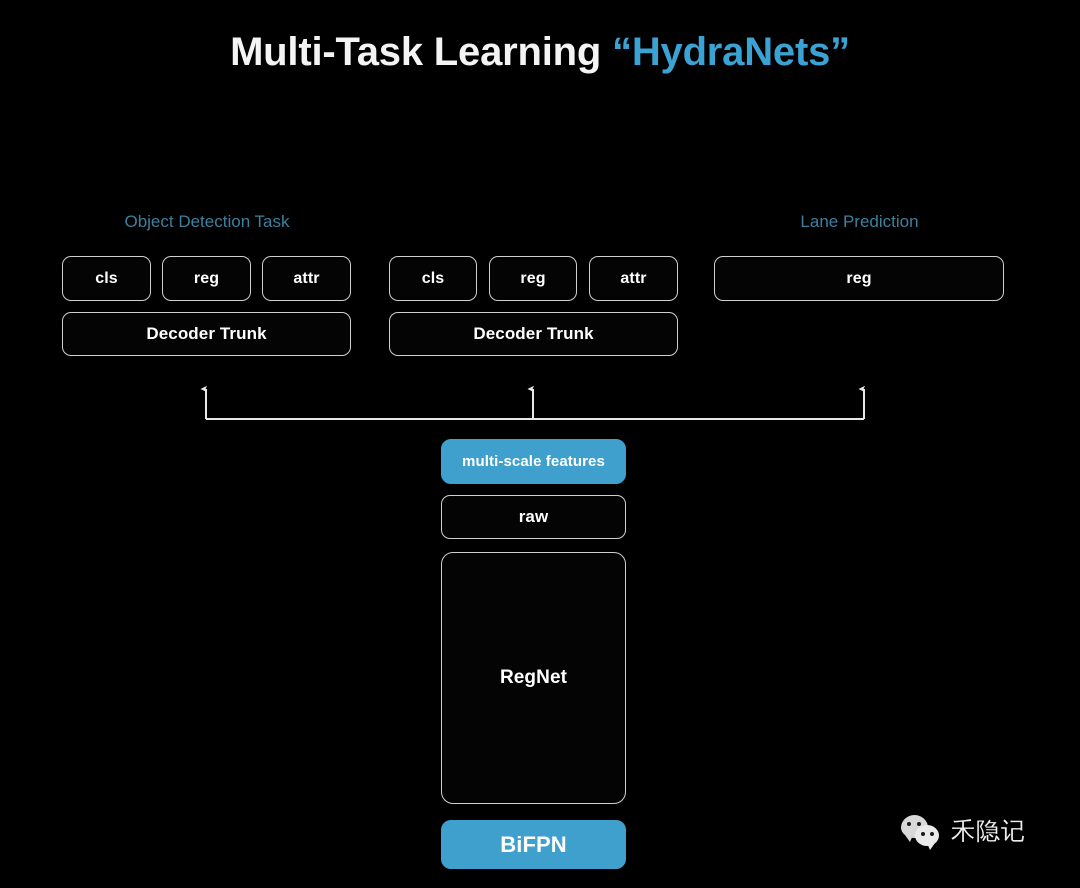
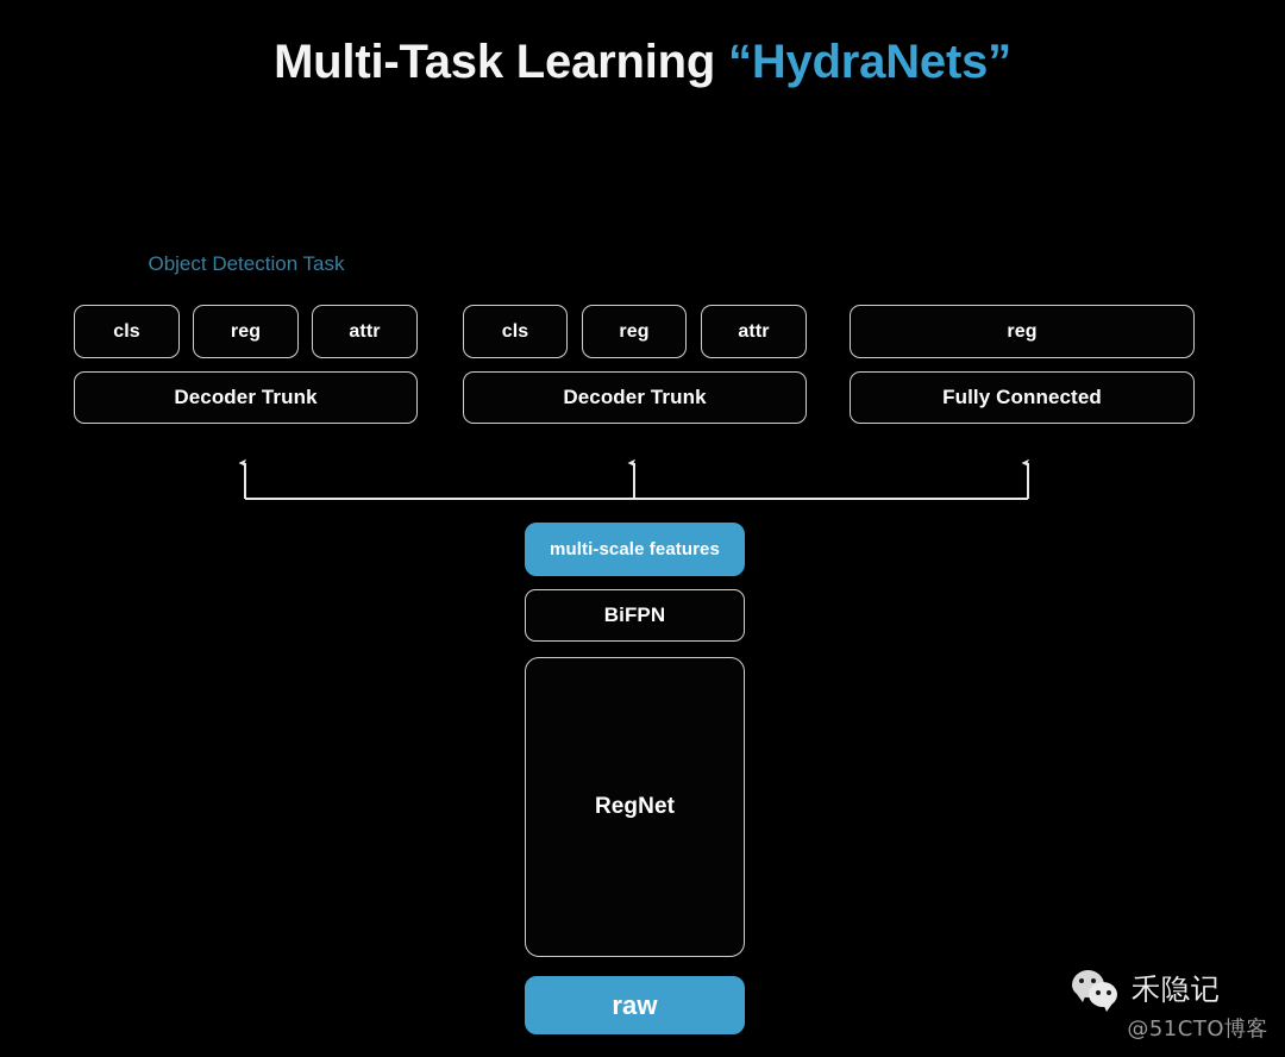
  Multi-Task Learning “HydraNets”
  Object Detection Task
- Lane Prediction
  cls
  reg
  attr
  Decoder Trunk
  cls
  reg
  attr
  Decoder Trunk
  reg
+ Fully Connected
  multi-scale features
- raw
+ BiFPN
  RegNet
- BiFPN
+ raw
  禾隐记
+ @51CTO博客
